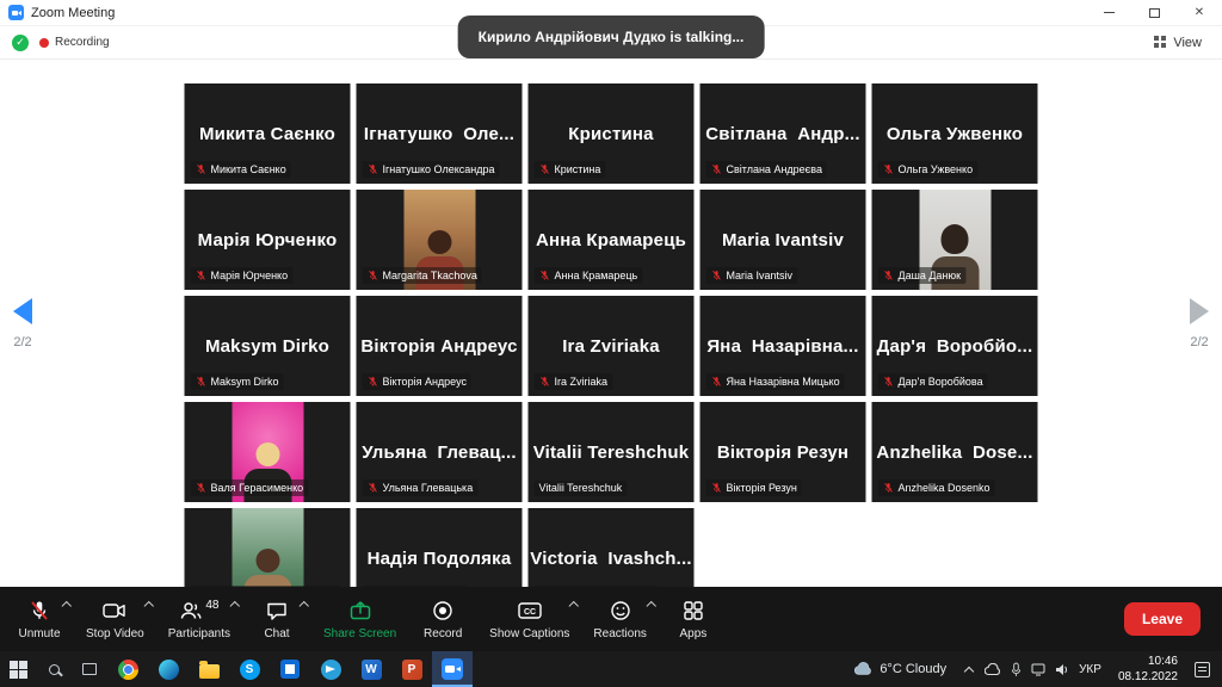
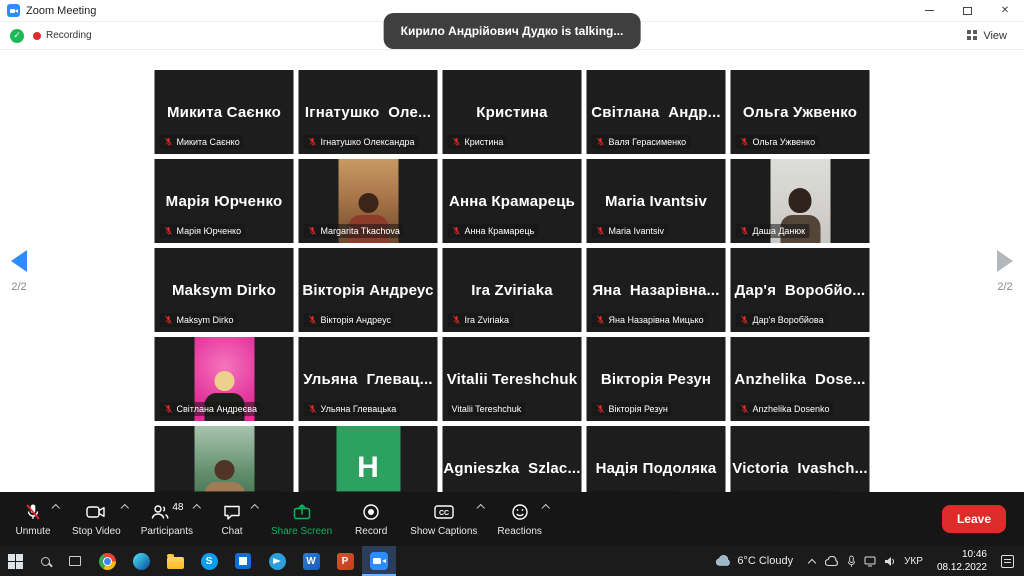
  Zoom Meeting
  ✕
  ✓
  Recording
  View
  Кирило Андрійович Дудко is talking...
  Микита Саєнко
  Микита Саєнко
  Ігнатушко Оле...
  Ігнатушко Олександра
  Кристина
  Кристина
  Світлана Андр...
- Світлана Андреєва
+ Валя Герасименко
  Ольга Ужвенко
  Ольга Ужвенко
  Марія Юрченко
  Марія Юрченко
  Margarita Tkachova
  Анна Крамарець
  Анна Крамарець
  Maria Ivantsiv
  Maria Ivantsiv
  Даша Данюк
  Maksym Dirko
  Maksym Dirko
  Вікторія Андреус
  Вікторія Андреус
  Ira Zviriaka
  Ira Zviriaka
  Яна Назарівна...
  Яна Назарівна Мицько
  Дар'я Воробйо...
  Дар'я Воробйова
- Валя Герасименко
+ Світлана Андреєва
  Ульяна Глевац...
  Ульяна Глевацька
  Vitalii Tereshchuk
  Vitalii Tereshchuk
  Вікторія Резун
  Вікторія Резун
  Anzhelika Dose...
  Anzhelika Dosenko
+ H
+ Agnieszka Szlac...
  Надія Подоляка
  Victoria Ivashch...
  2/2
  2/2
  Unmute
  Stop Video
  48
  Participants
  Chat
  Share Screen
  Record
  Show Captions
  Reactions
- Apps
  Leave
  6°C Cloudy
  УКР
  10:46
  08.12.2022
